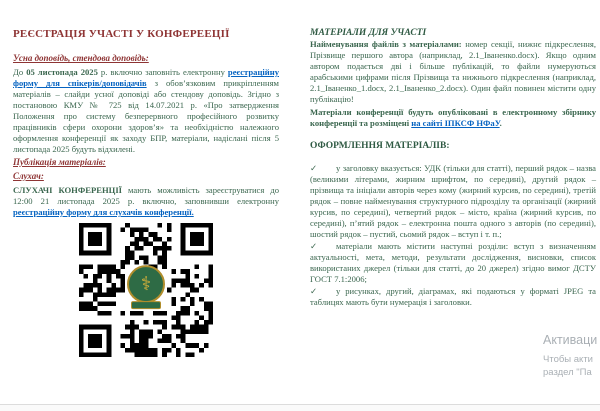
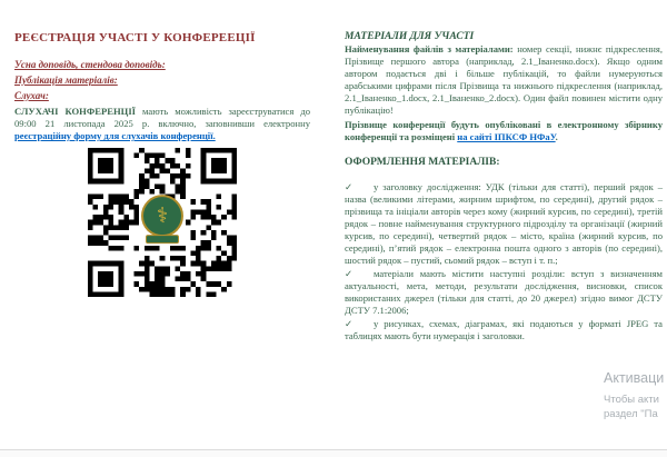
  РЕЄСТРАЦІЯ УЧАСТІ У КОНФЕРЕЕЦІЇ
  Усна доповідь, стендова доповідь:
- До 05 листопада 2025 р. включно заповніть електронну реєстраційну форму для спікерів/доповідачів з обов’язковим прикріпленням матеріалів – слайди усної доповіді або стендову доповідь. Згідно з постановою КМУ № 725 від 14.07.2021 р. «Про затвердження Положення про систему безперервного професійного розвитку працівників сфери охорони здоров’я» та необхідністю належного оформлення конференції як заходу БПР, матеріали, надіслані після 5 листопада 2025 будуть відхилені.
  Публікація матеріалів:
  Слухач:
- СЛУХАЧІ КОНФЕРЕНЦІЇ мають можливість зареєструватися до 12:00 21 листопада 2025 р. включно, заповнивши електронну реєстраційну форму для слухачів конференції.
+ СЛУХАЧІ КОНФЕРЕНЦІЇ мають можливість зареєструватися до 09:00 21 листопада 2025 р. включно, заповнивши електронну реєстраційну форму для слухачів конференції.
  ⚕
  МАТЕРІАЛИ ДЛЯ УЧАСТІ
  Найменування файлів з матеріалами: номер секції, нижнє підкреслення, Прізвище першого автора (наприклад, 2.1_Іваненко.docx). Якщо одним автором подається дві і більше публікацій, то файли нумеруються арабськими цифрами після Прізвища та нижнього підкреслення (наприклад, 2.1_Іваненко_1.docx, 2.1_Іваненко_2.docx). Один файл повинен містити одну публікацію!
- Матеріали конференції будуть опубліковані в електронному збірнику конференції та розміщені на сайті ІПКСФ НФаУ.
+ Прізвище конференції будуть опубліковані в електронному збірнику конференції та розміщені на сайті ІПКСФ НФаУ.
  ОФОРМЛЕННЯ МАТЕРІАЛІВ:
- ✓ у заголовку вказується: УДК (тільки для статті), перший рядок – назва (великими літерами, жирним шрифтом, по середині), другий рядок – прізвища та ініціали авторів через кому (жирний курсив, по середині), третій рядок – повне найменування структурного підрозділу та організації (жирний курсив, по середині), четвертий рядок – місто, країна (жирний курсив, по середині), п’ятий рядок – електронна пошта одного з авторів (по середині), шостий рядок – пустий, сьомий рядок – вступ і т. п.;
+ ✓ у заголовку дослідження: УДК (тільки для статті), перший рядок – назва (великими літерами, жирним шрифтом, по середині), другий рядок – прізвища та ініціали авторів через кому (жирний курсив, по середині), третій рядок – повне найменування структурного підрозділу та організації (жирний курсив, по середині), четвертий рядок – місто, країна (жирний курсив, по середині), п’ятий рядок – електронна пошта одного з авторів (по середині), шостий рядок – пустий, сьомий рядок – вступ і т. п.;
- ✓ матеріали мають містити наступні розділи: вступ з визначенням актуальності, мета, методи, результати дослідження, висновки, список використаних джерел (тільки для статті, до 20 джерел) згідно вимог ДСТУ ГОСТ 7.1:2006;
+ ✓ матеріали мають містити наступні розділи: вступ з визначенням актуальності, мета, методи, результати дослідження, висновки, список використаних джерел (тільки для статті, до 20 джерел) згідно вимог ДСТУ ДСТУ 7.1:2006;
- ✓ у рисунках, другий, діаграмах, які подаються у форматі JPEG та таблицях мають бути нумерація і заголовки.
+ ✓ у рисунках, схемах, діаграмах, які подаються у форматі JPEG та таблицях мають бути нумерація і заголовки.
  Активаци
  Чтобы акти
  раздел "Па
